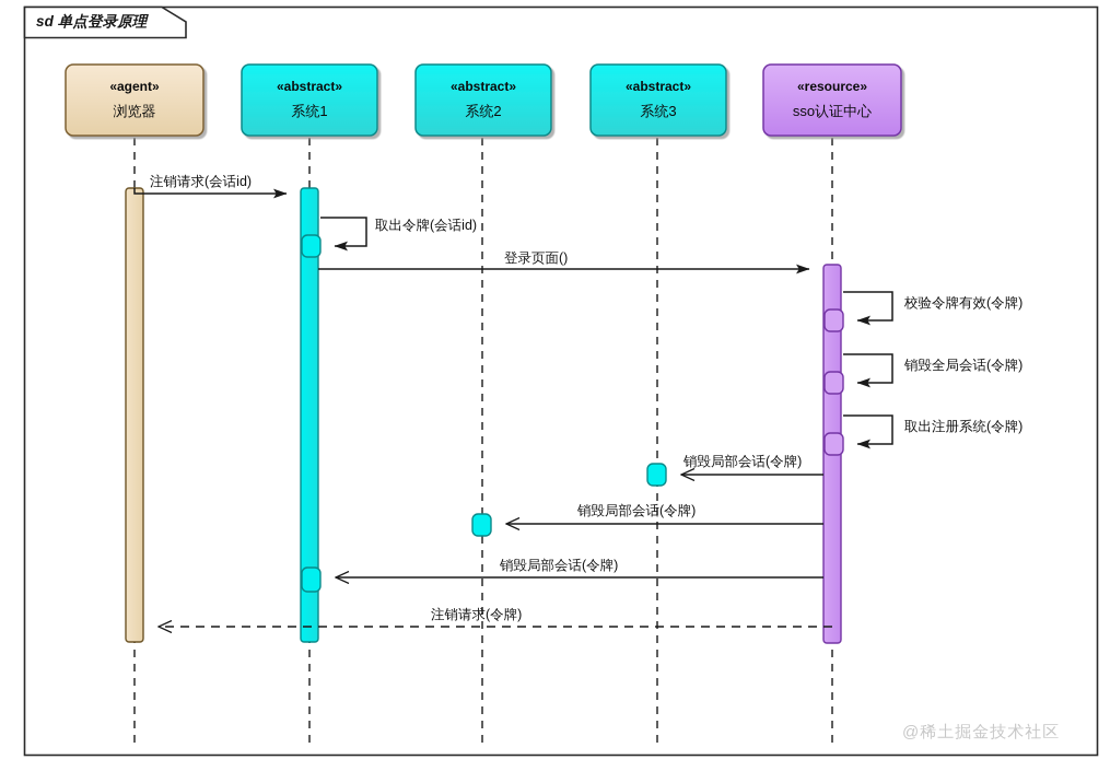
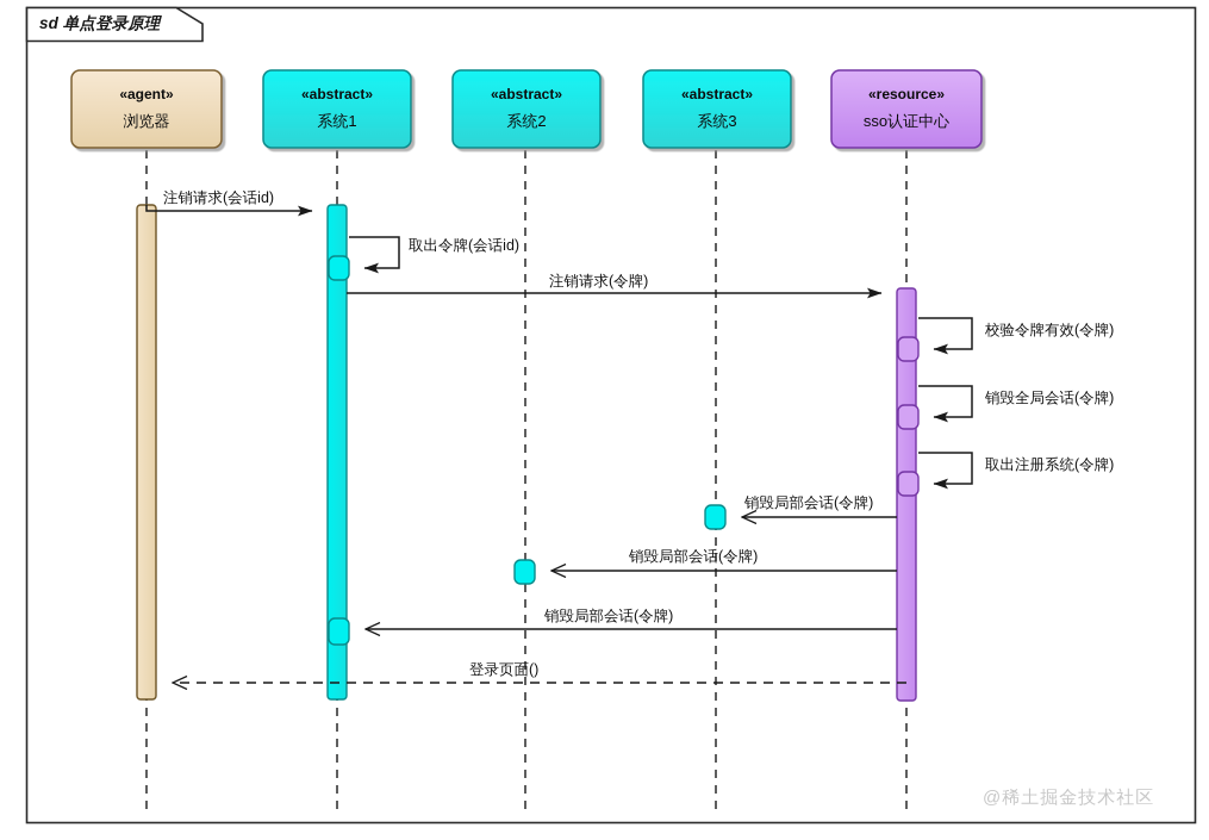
  sd 单点登录原理
  «agent»
  浏览器
  «abstract»
  系统1
  «abstract»
  系统2
  «abstract»
  系统3
  «resource»
  sso认证中心
  注销请求(会话id)
  取出令牌(会话id)
- 登录页面()
+ 注销请求(令牌)
  校验令牌有效(令牌)
  销毁全局会话(令牌)
  取出注册系统(令牌)
  销毁局部会话(令牌)
  销毁局部会话(令牌)
  销毁局部会话(令牌)
- 注销请求(令牌)
+ 登录页面()
  @稀土掘金技术社区
